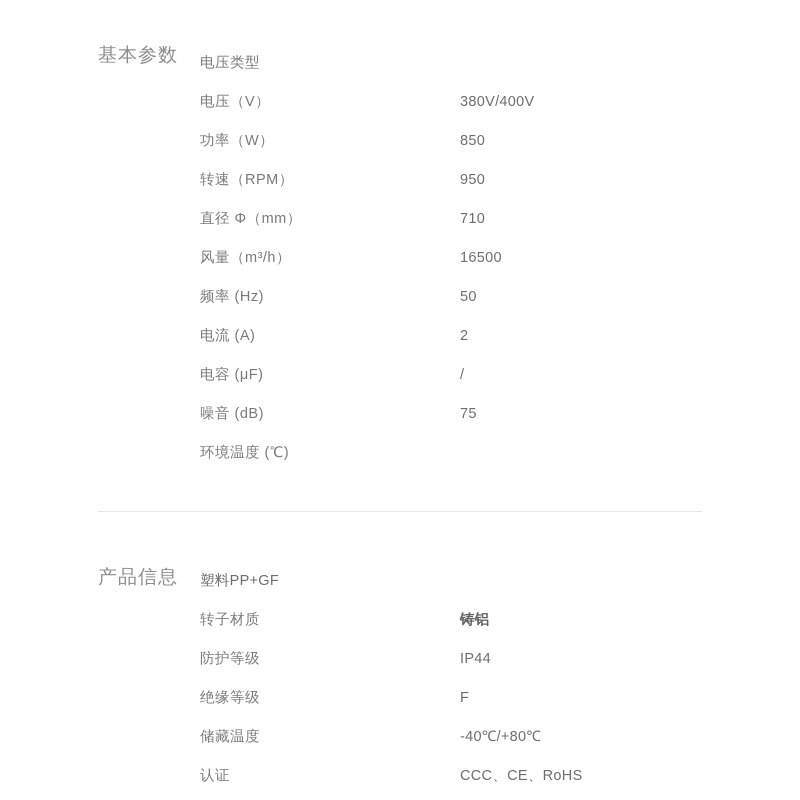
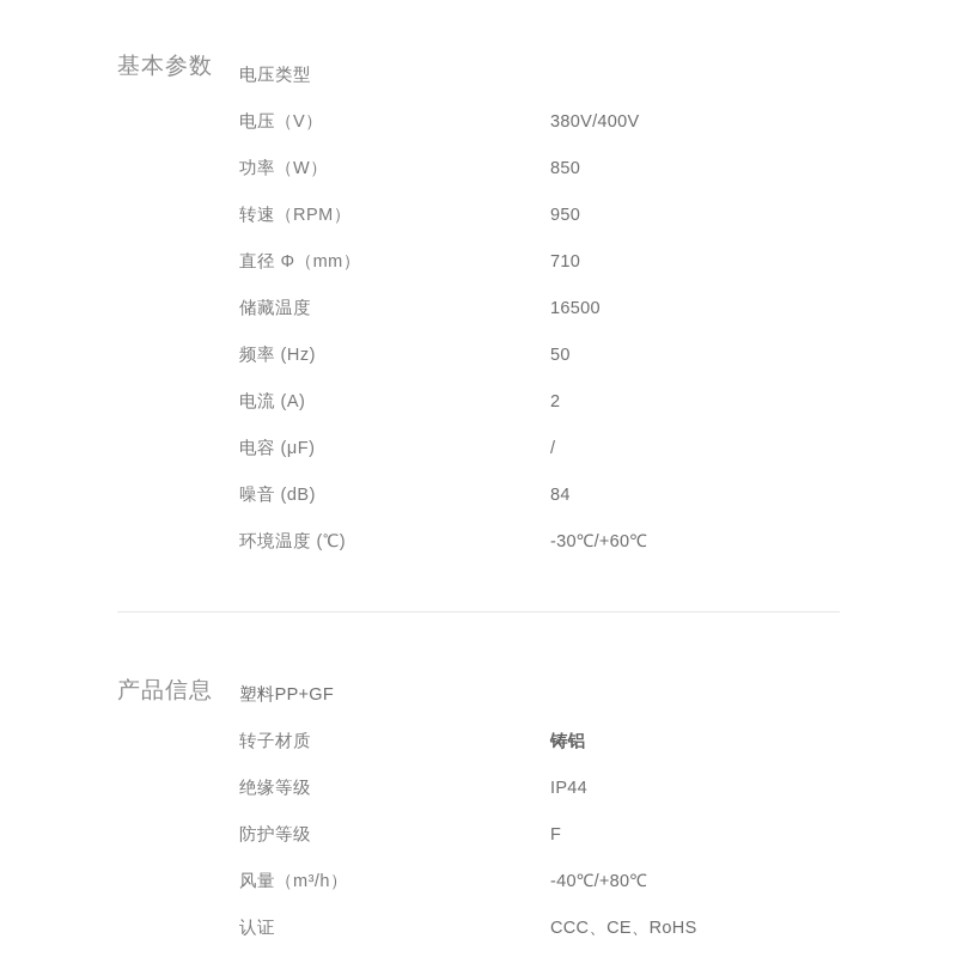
  基本参数
  电压类型
  电压（V）
  380V/400V
  功率（W）
  850
  转速（RPM）
  950
  直径 Φ（mm）
  710
- 风量（m³/h）
+ 储藏温度
  16500
  频率 (Hz)
  50
  电流 (A)
  2
  电容 (μF)
  /
  噪音 (dB)
- 75
+ 84
  环境温度 (℃)
+ -30℃/+60℃
  产品信息
  塑料PP+GF
  转子材质
  铸铝
- 防护等级
+ 绝缘等级
  IP44
- 绝缘等级
+ 防护等级
  F
- 储藏温度
+ 风量（m³/h）
  -40℃/+80℃
  认证
  CCC、CE、RoHS
